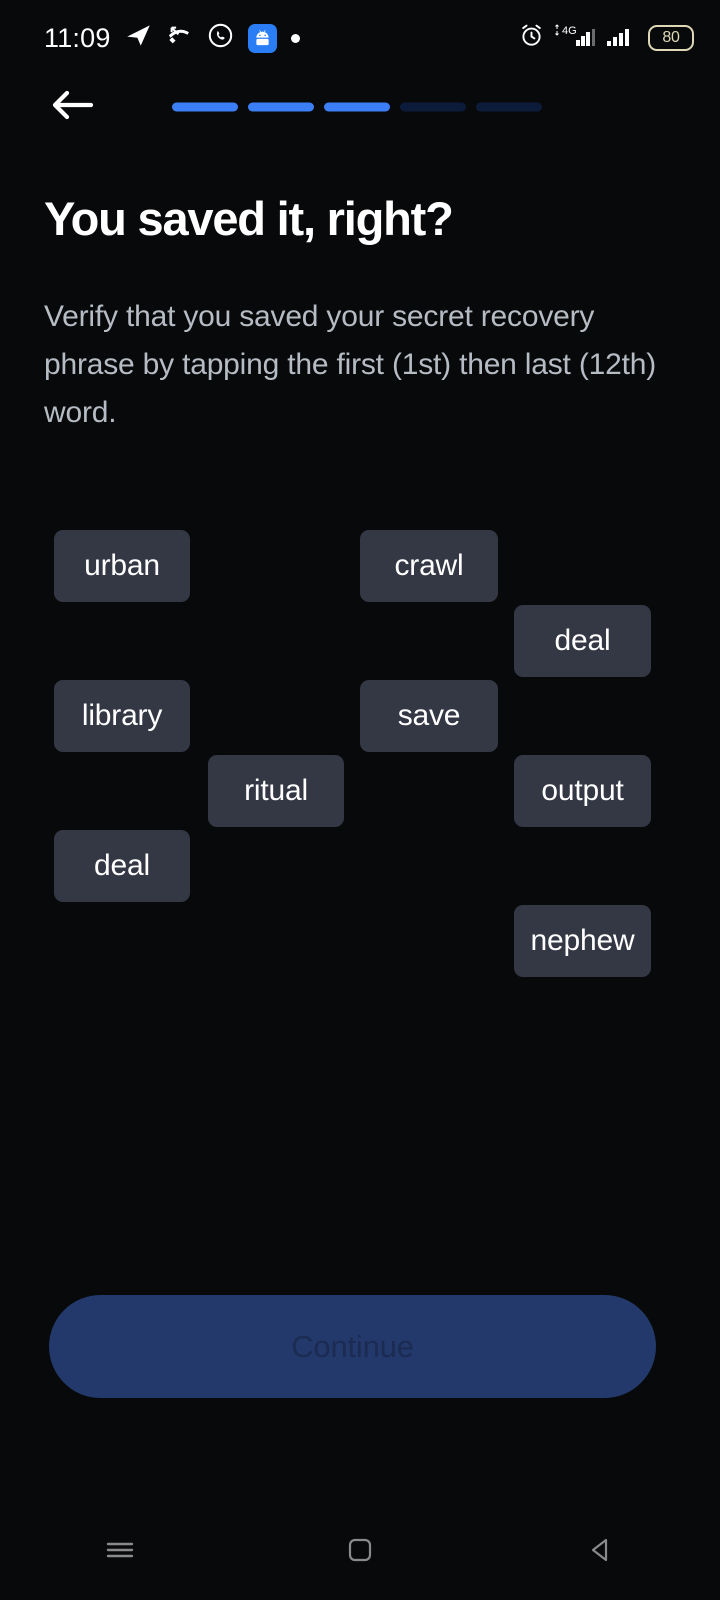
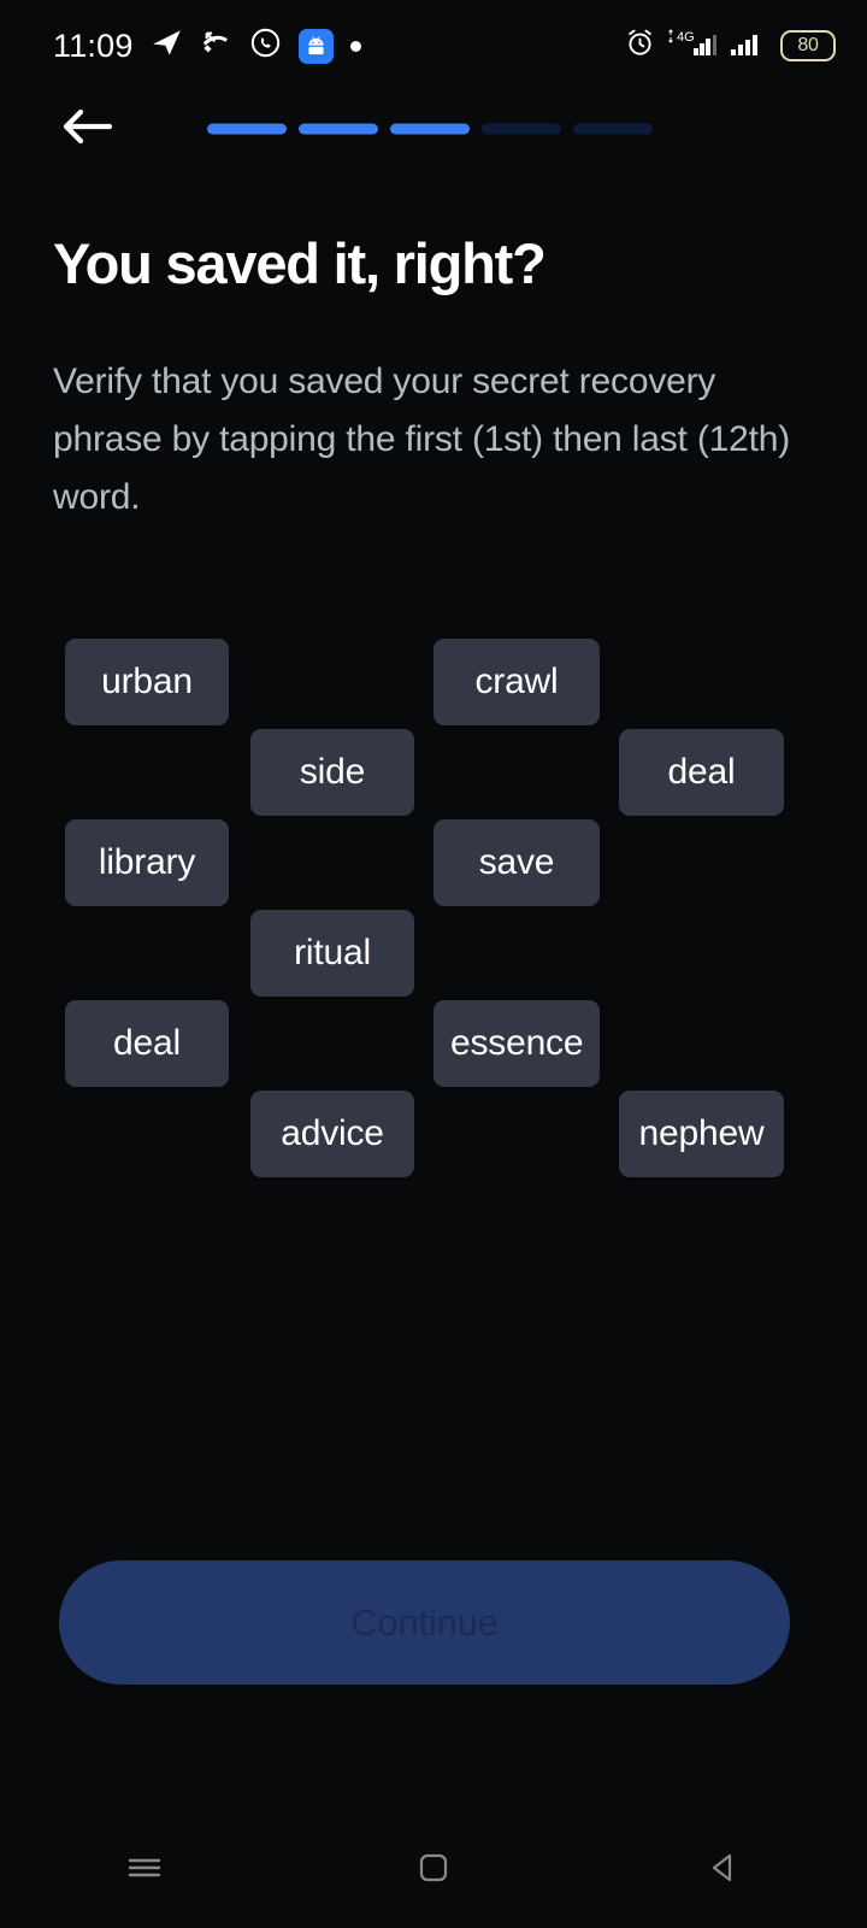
  11:09
  4G
  80
  You saved it, right?
  Verify that you saved your secret recovery phrase by tapping the first (1st) then last (12th) word.
  urban
  crawl
+ side
  deal
  library
  save
  ritual
- output
  deal
+ essence
+ advice
  nephew
  Continue
